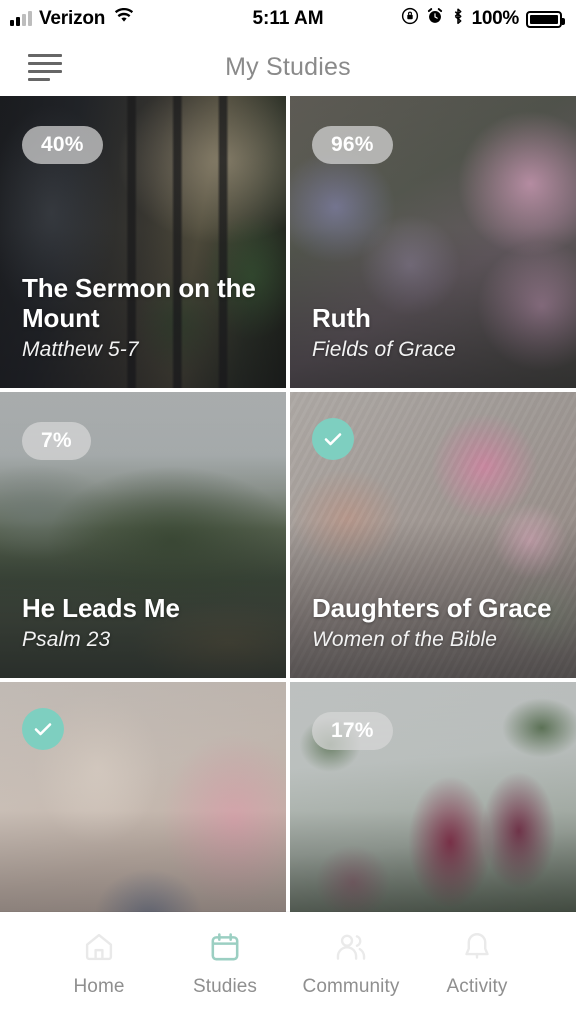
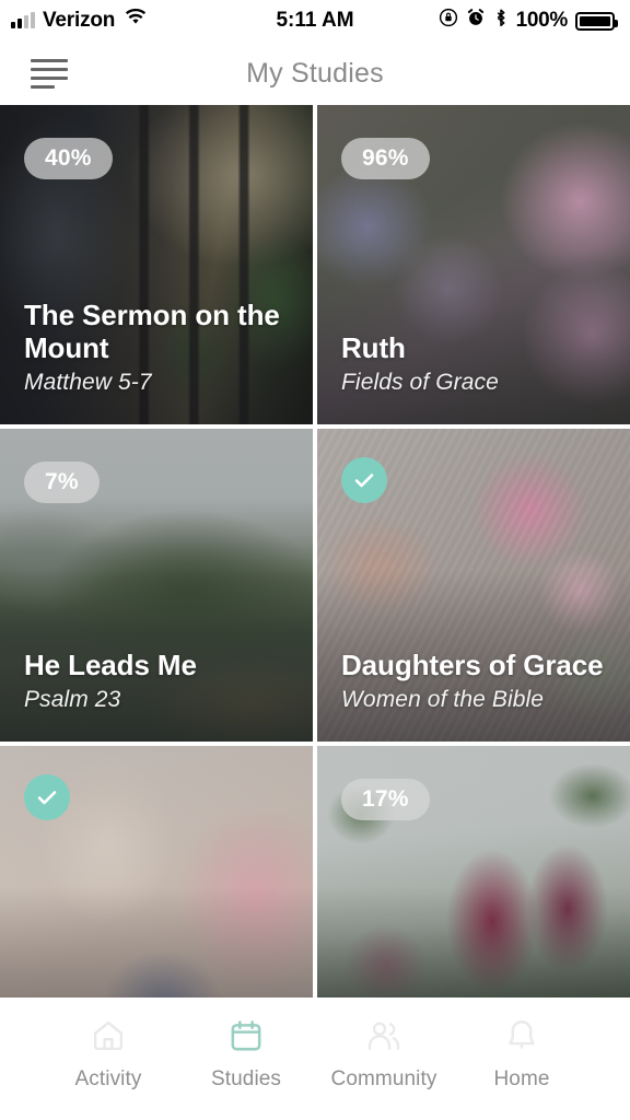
  Verizon
  5:11 AM
  100%
  My Studies
  40%
  The Sermon on the Mount
  Matthew 5-7
  96%
  Ruth
  Fields of Grace
  7%
  He Leads Me
  Psalm 23
  Daughters of Grace
  Women of the Bible
  17%
- Home
+ Activity
  Studies
  Community
- Activity
+ Home
